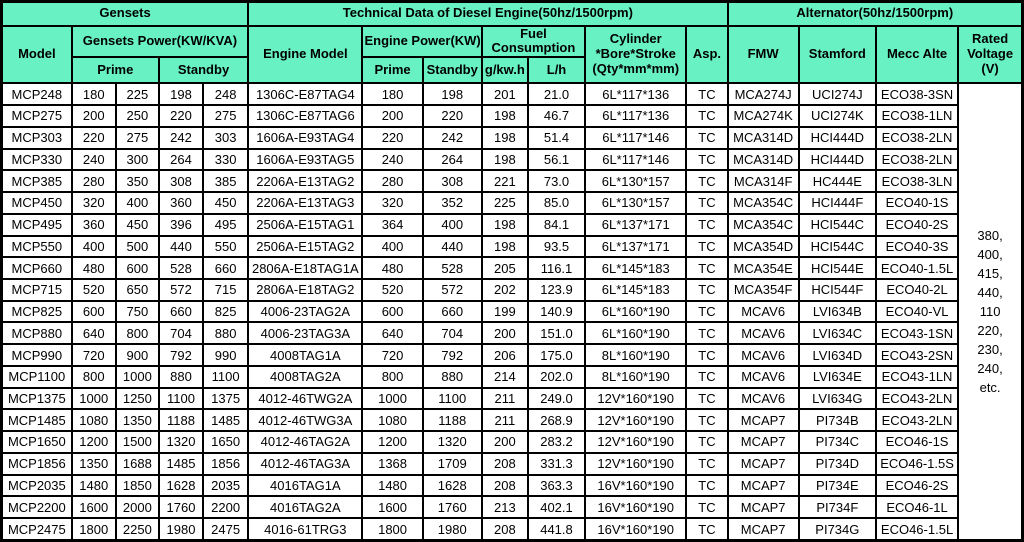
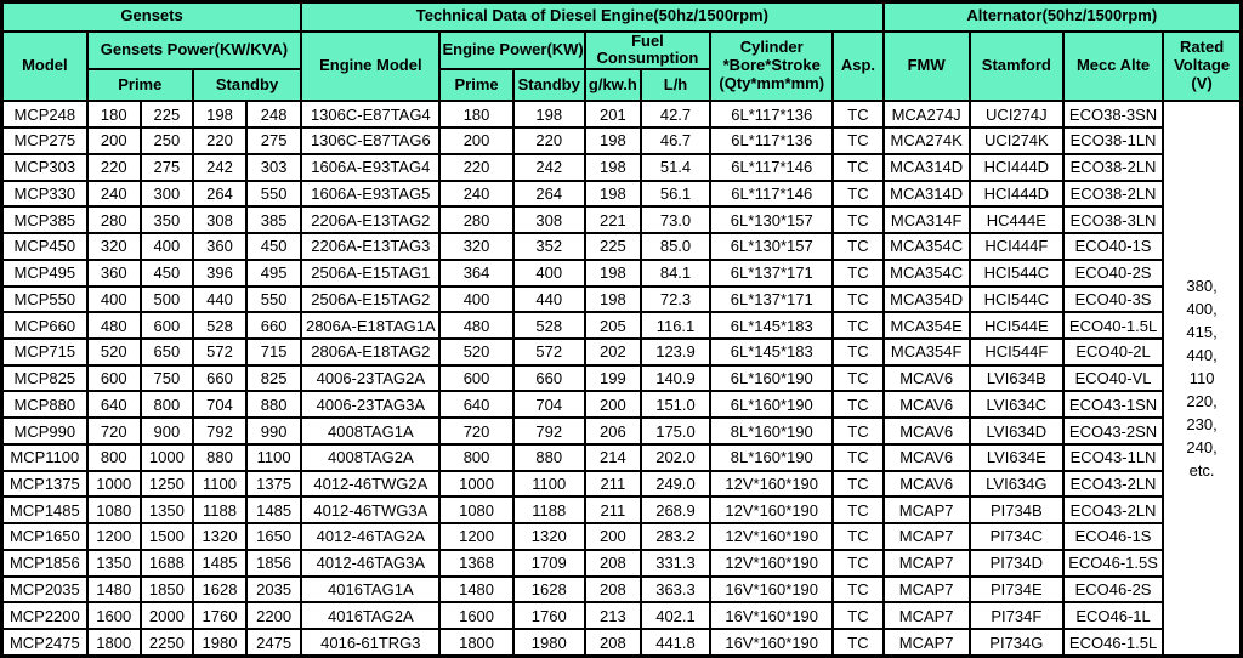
  Gensets	Technical Data of Diesel Engine(50hz/1500rpm)	Alternator(50hz/1500rpm)
  Model	Gensets Power(KW/KVA)	Engine Model	Engine Power(KW)	Fuel Consumption	Cylinder *Bore*Stroke (Qty*mm*mm)	Asp.	FMW	Stamford	Mecc Alte	Rated Voltage (V)
  Prime	Standby	Prime	Standby	g/kw.h	L/h
- MCP248	180	225	198	248	1306C-E87TAG4	180	198	201	21.0	6L*117*136	TC	MCA274J	UCI274J	ECO38-3SN	380,400,415,440,110220,230,240,etc.
+ MCP248	180	225	198	248	1306C-E87TAG4	180	198	201	42.7	6L*117*136	TC	MCA274J	UCI274J	ECO38-3SN	380,400,415,440,110220,230,240,etc.
  MCP275	200	250	220	275	1306C-E87TAG6	200	220	198	46.7	6L*117*136	TC	MCA274K	UCI274K	ECO38-1LN
  MCP303	220	275	242	303	1606A-E93TAG4	220	242	198	51.4	6L*117*146	TC	MCA314D	HCI444D	ECO38-2LN
- MCP330	240	300	264	330	1606A-E93TAG5	240	264	198	56.1	6L*117*146	TC	MCA314D	HCI444D	ECO38-2LN
+ MCP330	240	300	264	550	1606A-E93TAG5	240	264	198	56.1	6L*117*146	TC	MCA314D	HCI444D	ECO38-2LN
  MCP385	280	350	308	385	2206A-E13TAG2	280	308	221	73.0	6L*130*157	TC	MCA314F	HC444E	ECO38-3LN
  MCP450	320	400	360	450	2206A-E13TAG3	320	352	225	85.0	6L*130*157	TC	MCA354C	HCI444F	ECO40-1S
  MCP495	360	450	396	495	2506A-E15TAG1	364	400	198	84.1	6L*137*171	TC	MCA354C	HCI544C	ECO40-2S
- MCP550	400	500	440	550	2506A-E15TAG2	400	440	198	93.5	6L*137*171	TC	MCA354D	HCI544C	ECO40-3S
+ MCP550	400	500	440	550	2506A-E15TAG2	400	440	198	72.3	6L*137*171	TC	MCA354D	HCI544C	ECO40-3S
  MCP660	480	600	528	660	2806A-E18TAG1A	480	528	205	116.1	6L*145*183	TC	MCA354E	HCI544E	ECO40-1.5L
  MCP715	520	650	572	715	2806A-E18TAG2	520	572	202	123.9	6L*145*183	TC	MCA354F	HCI544F	ECO40-2L
  MCP825	600	750	660	825	4006-23TAG2A	600	660	199	140.9	6L*160*190	TC	MCAV6	LVI634B	ECO40-VL
  MCP880	640	800	704	880	4006-23TAG3A	640	704	200	151.0	6L*160*190	TC	MCAV6	LVI634C	ECO43-1SN
  MCP990	720	900	792	990	4008TAG1A	720	792	206	175.0	8L*160*190	TC	MCAV6	LVI634D	ECO43-2SN
  MCP1100	800	1000	880	1100	4008TAG2A	800	880	214	202.0	8L*160*190	TC	MCAV6	LVI634E	ECO43-1LN
  MCP1375	1000	1250	1100	1375	4012-46TWG2A	1000	1100	211	249.0	12V*160*190	TC	MCAV6	LVI634G	ECO43-2LN
  MCP1485	1080	1350	1188	1485	4012-46TWG3A	1080	1188	211	268.9	12V*160*190	TC	MCAP7	PI734B	ECO43-2LN
  MCP1650	1200	1500	1320	1650	4012-46TAG2A	1200	1320	200	283.2	12V*160*190	TC	MCAP7	PI734C	ECO46-1S
  MCP1856	1350	1688	1485	1856	4012-46TAG3A	1368	1709	208	331.3	12V*160*190	TC	MCAP7	PI734D	ECO46-1.5S
  MCP2035	1480	1850	1628	2035	4016TAG1A	1480	1628	208	363.3	16V*160*190	TC	MCAP7	PI734E	ECO46-2S
  MCP2200	1600	2000	1760	2200	4016TAG2A	1600	1760	213	402.1	16V*160*190	TC	MCAP7	PI734F	ECO46-1L
  MCP2475	1800	2250	1980	2475	4016-61TRG3	1800	1980	208	441.8	16V*160*190	TC	MCAP7	PI734G	ECO46-1.5L
